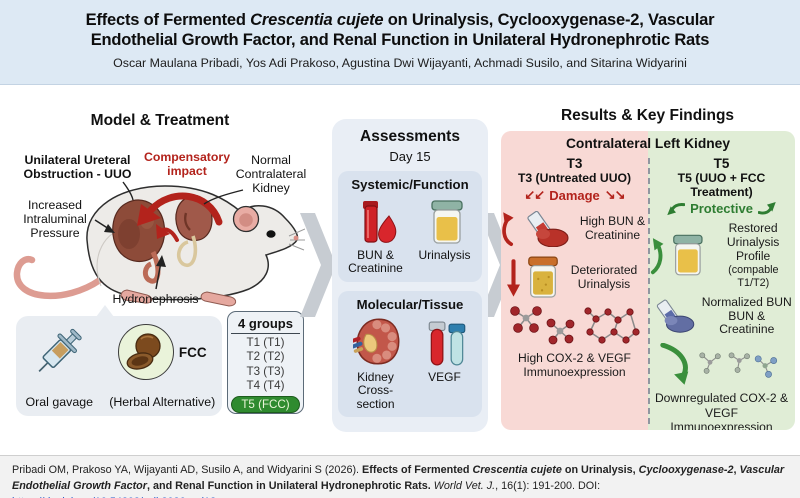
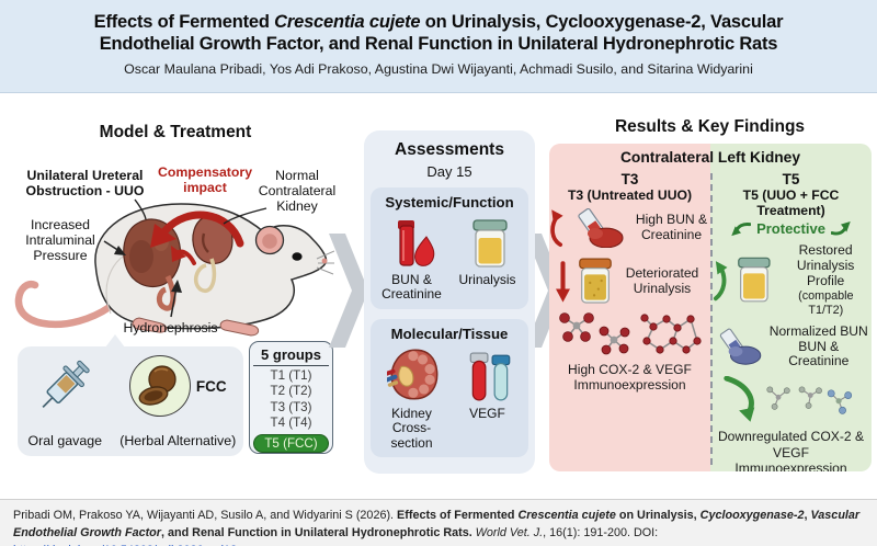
  Effects of Fermented Crescentia cujete on Urinalysis, Cyclooxygenase-2, Vascular Endothelial Growth Factor, and Renal Function in Unilateral Hydronephrotic Rats
  Oscar Maulana Pribadi, Yos Adi Prakoso, Agustina Dwi Wijayanti, Achmadi Susilo, and Sitarina Widyarini
  Model & Treatment
  Unilateral Ureteral Obstruction - UUO
  Compensatory impact
  Normal Contralateral Kidney
  Increased Intraluminal Pressure
  Hydronephrosis
  Oral gavage
  FCC
  (Herbal Alternative)
- 4 groups
+ 5 groups
  T1 (T1)
  T2 (T2)
  T3 (T3)
  T4 (T4)
  T5 (FCC)
  Assessments
  Day 15
  Systemic/Function
  BUN & Creatinine
  Urinalysis
  Molecular/Tissue
  Kidney Cross-section
  VEGF
  Results & Key Findings
  Contralateral Left Kidney
  T3
  T3 (Untreated UUO)
- ↙↙
- Damage
- ↘↘
  High BUN & Creatinine
  Deteriorated Urinalysis
  High COX-2 & VEGF Immunoexpression
  T5
  T5 (UUO + FCC Treatment)
  Protective
  Restored Urinalysis Profile
  (compable T1/T2)
  Normalized BUN
  BUN & Creatinine
  Downregulated COX-2 & VEGF Immunoexpression
  Pribadi OM, Prakoso YA, Wijayanti AD, Susilo A, and Widyarini S (2026). Effects of Fermented Crescentia cujete on Urinalysis, Cyclooxygenase-2, Vascular Endothelial Growth Factor, and Renal Function in Unilateral Hydronephrotic Rats. World Vet. J., 16(1): 191-200. DOI:
